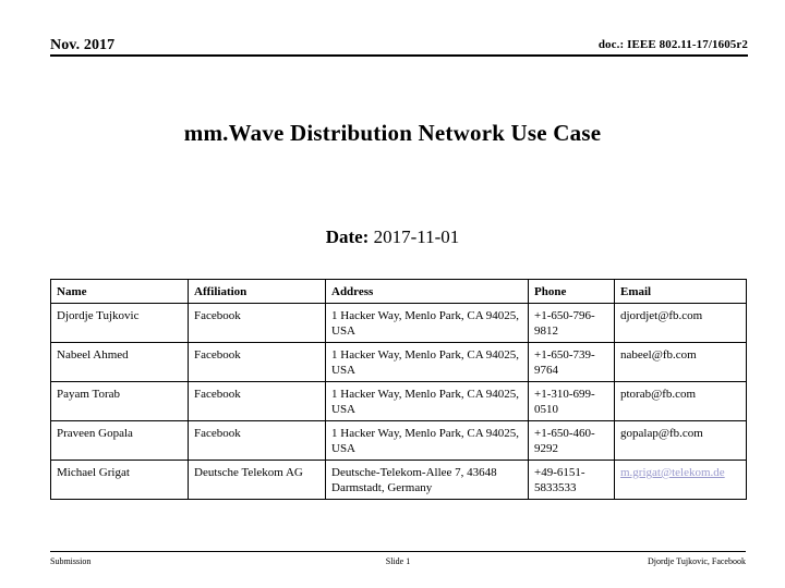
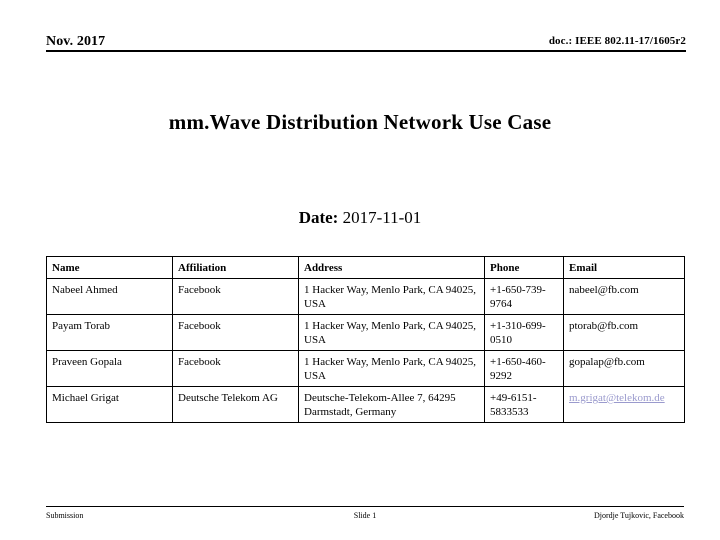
  Nov. 2017
  doc.: IEEE 802.11-17/1605r2
  mm.Wave Distribution Network Use Case
  Date: 2017-11-01
  Name	Affiliation	Address	Phone	Email
- Djordje Tujkovic	Facebook	1 Hacker Way, Menlo Park, CA 94025, USA	+1-650-796-9812	djordjet@fb.com
  Nabeel Ahmed	Facebook	1 Hacker Way, Menlo Park, CA 94025, USA	+1-650-739-9764	nabeel@fb.com
  Payam Torab	Facebook	1 Hacker Way, Menlo Park, CA 94025, USA	+1-310-699-0510	ptorab@fb.com
  Praveen Gopala	Facebook	1 Hacker Way, Menlo Park, CA 94025, USA	+1-650-460-9292	gopalap@fb.com
- Michael Grigat	Deutsche Telekom AG	Deutsche-Telekom-Allee 7, 43648 Darmstadt, Germany	+49-6151-5833533	m.grigat@telekom.de
+ Michael Grigat	Deutsche Telekom AG	Deutsche-Telekom-Allee 7, 64295 Darmstadt, Germany	+49-6151-5833533	m.grigat@telekom.de
  Submission
  Slide 1
  Djordje Tujkovic, Facebook
